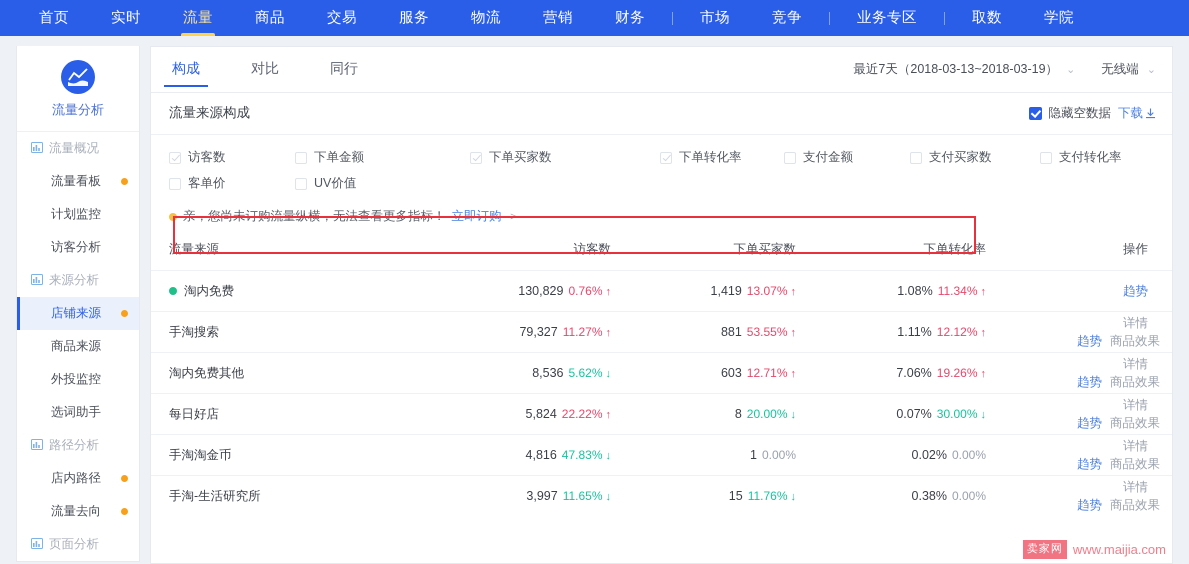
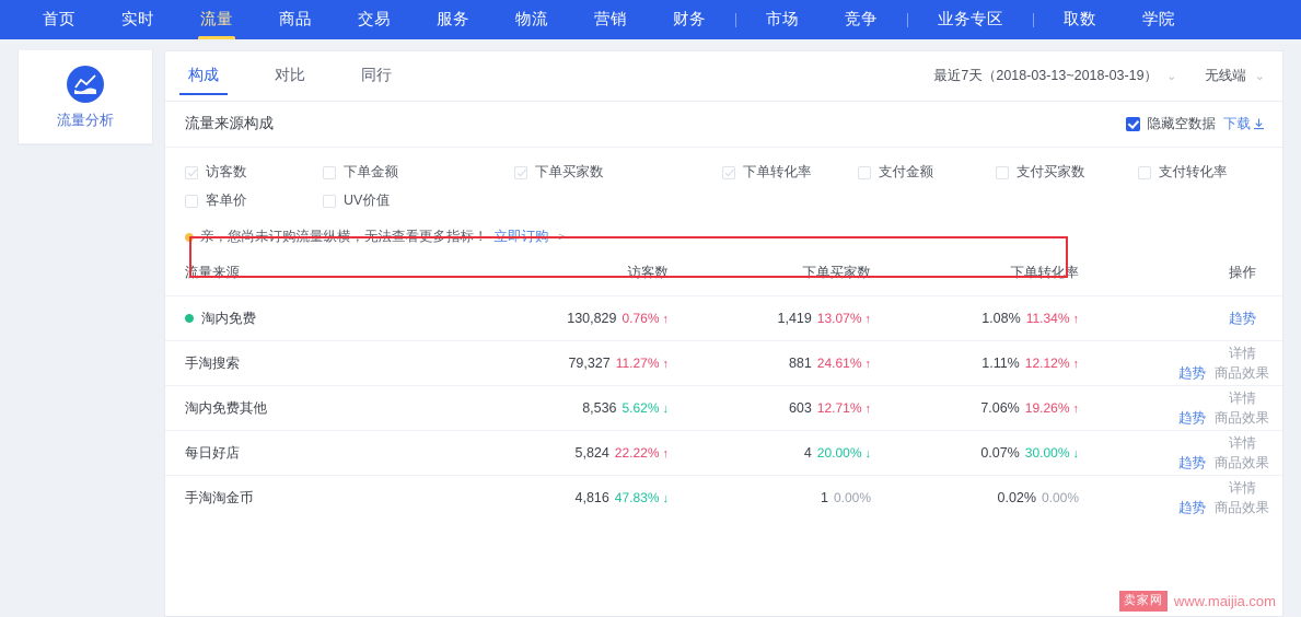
  首页
  实时
  流量
  商品
  交易
  服务
  物流
  营销
  财务
  市场
  竞争
  业务专区
  取数
  学院
  流量分析
- 流量概况
- 流量看板
- 计划监控
- 访客分析
- 来源分析
- 店铺来源
- 商品来源
- 外投监控
- 选词助手
- 路径分析
- 店内路径
- 流量去向
- 页面分析
  构成
  对比
  同行
  最近7天（2018-03-13~2018-03-19）
  ⌄
  无线端
  ⌄
  流量来源构成
  隐藏空数据
  下载
  访客数
  下单金额
  下单买家数
  下单转化率
  支付金额
  支付买家数
  支付转化率
  客单价
  UV价值
  亲，您尚未订购流量纵横，无法查看更多指标！
  立即订购
  ＞
  流量来源	访客数	下单买家数	下单转化率	操作
  淘内免费	130,829 0.76% ↑	1,419 13.07% ↑	1.08% 11.34% ↑	趋势
- 手淘搜索	79,327 11.27% ↑	881 53.55% ↑	1.11% 12.12% ↑	详情趋势 商品效果
+ 手淘搜索	79,327 11.27% ↑	881 24.61% ↑	1.11% 12.12% ↑	详情趋势 商品效果
  淘内免费其他	8,536 5.62% ↓	603 12.71% ↑	7.06% 19.26% ↑	详情趋势 商品效果
- 每日好店	5,824 22.22% ↑	8 20.00% ↓	0.07% 30.00% ↓	详情趋势 商品效果
+ 每日好店	5,824 22.22% ↑	4 20.00% ↓	0.07% 30.00% ↓	详情趋势 商品效果
  手淘淘金币	4,816 47.83% ↓	1 0.00%	0.02% 0.00%	详情趋势 商品效果
- 手淘-生活研究所	3,997 11.65% ↓	15 11.76% ↓	0.38% 0.00%	详情趋势 商品效果
  卖家网
  www.maijia.com
